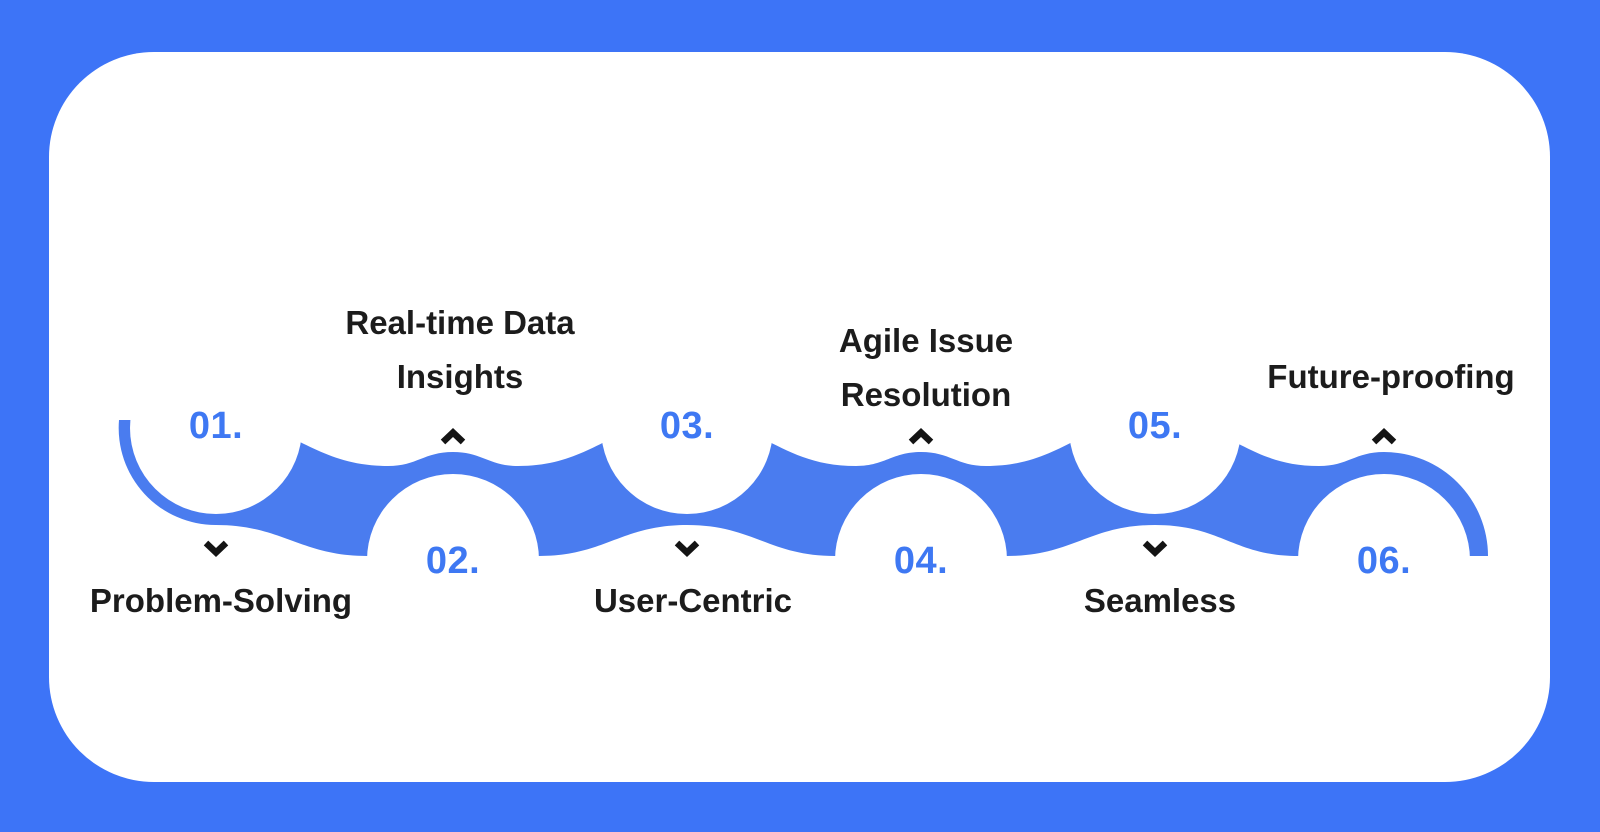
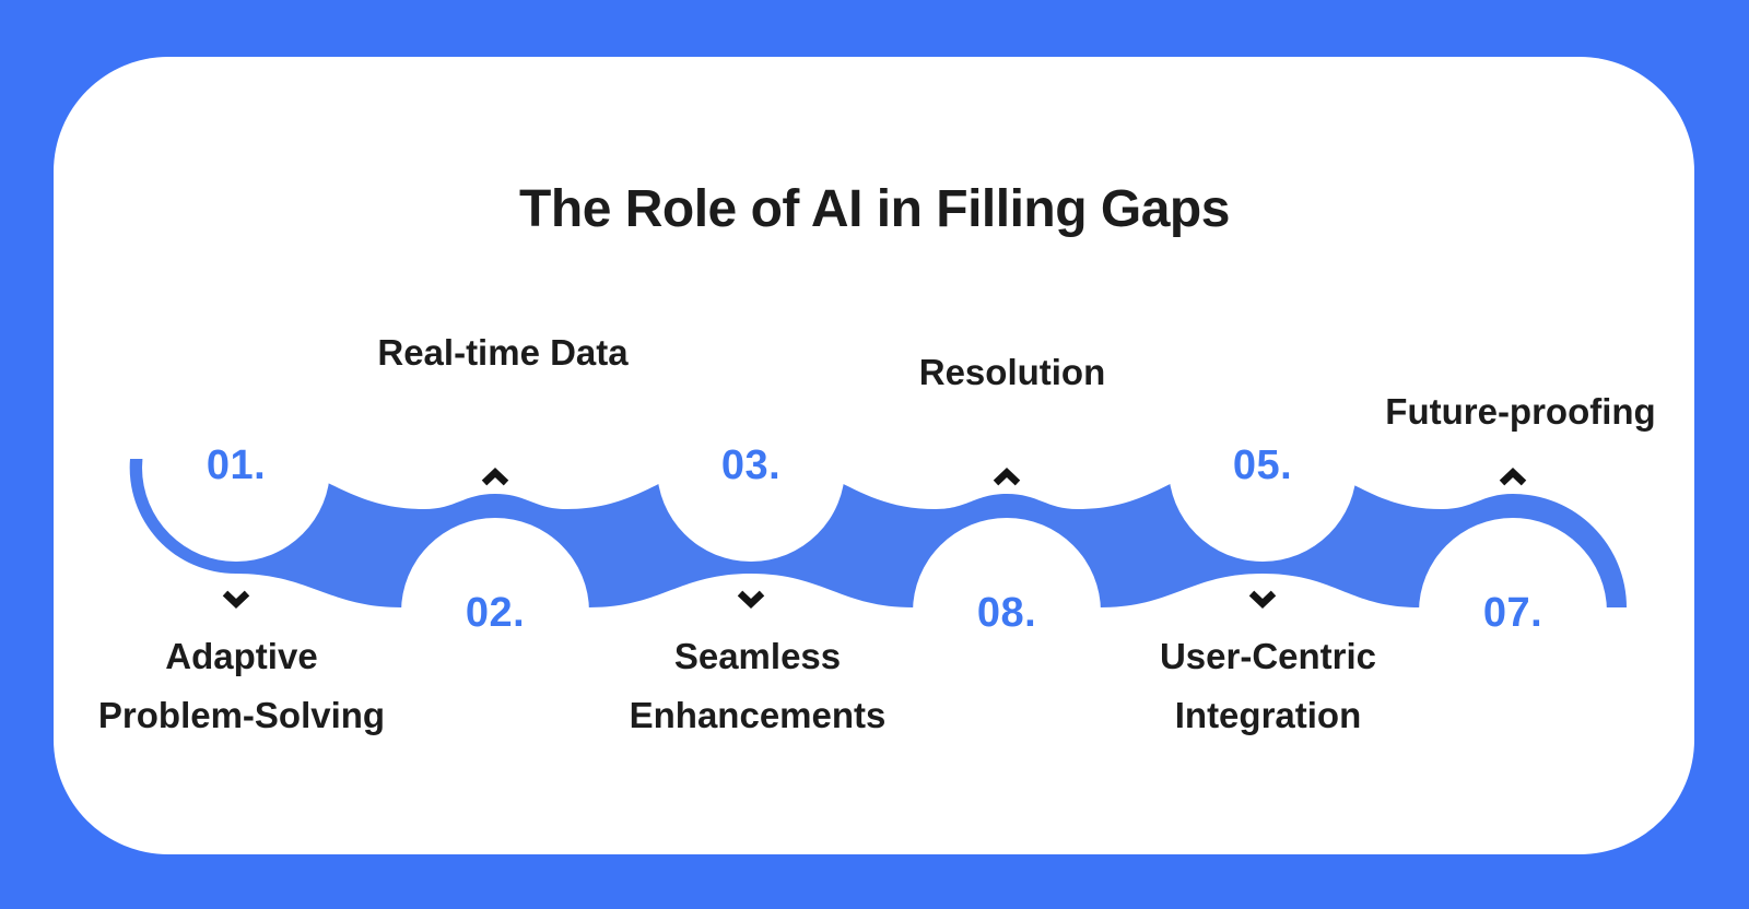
+ The Role of AI in Filling Gaps
  01.
+ Adaptive
  Problem-Solving
  02.
  Real-time Data
- Insights
  03.
- User-Centric
+ Seamless
+ Enhancements
- 04.
+ 08.
- Agile Issue
  Resolution
  05.
- Seamless
+ User-Centric
+ Integration
- 06.
+ 07.
  Future-proofing
